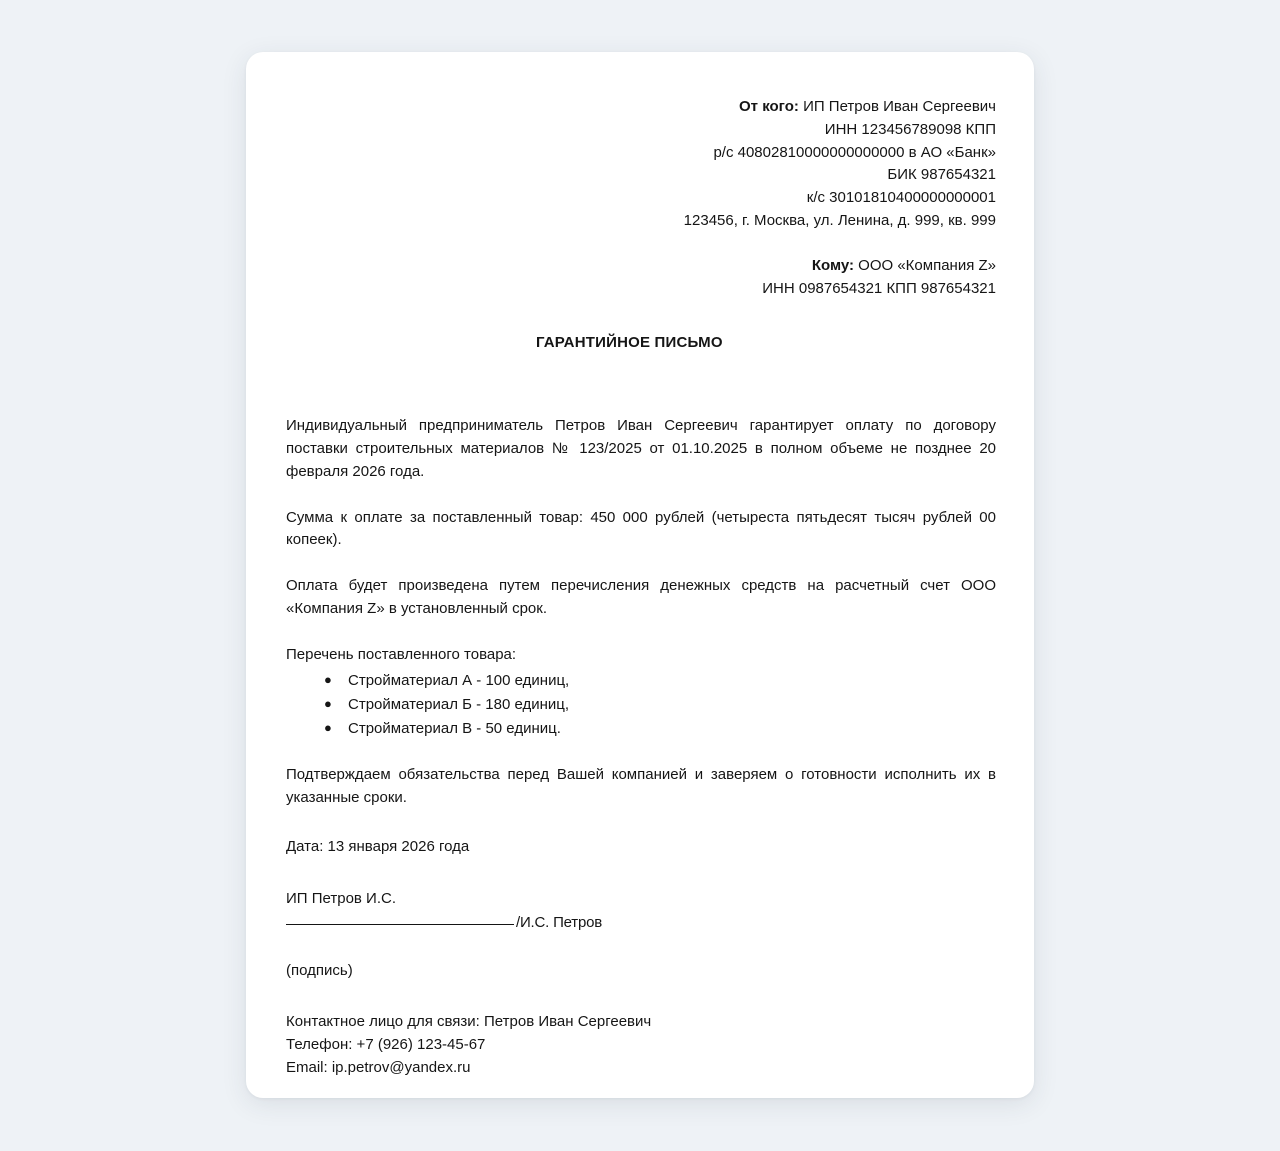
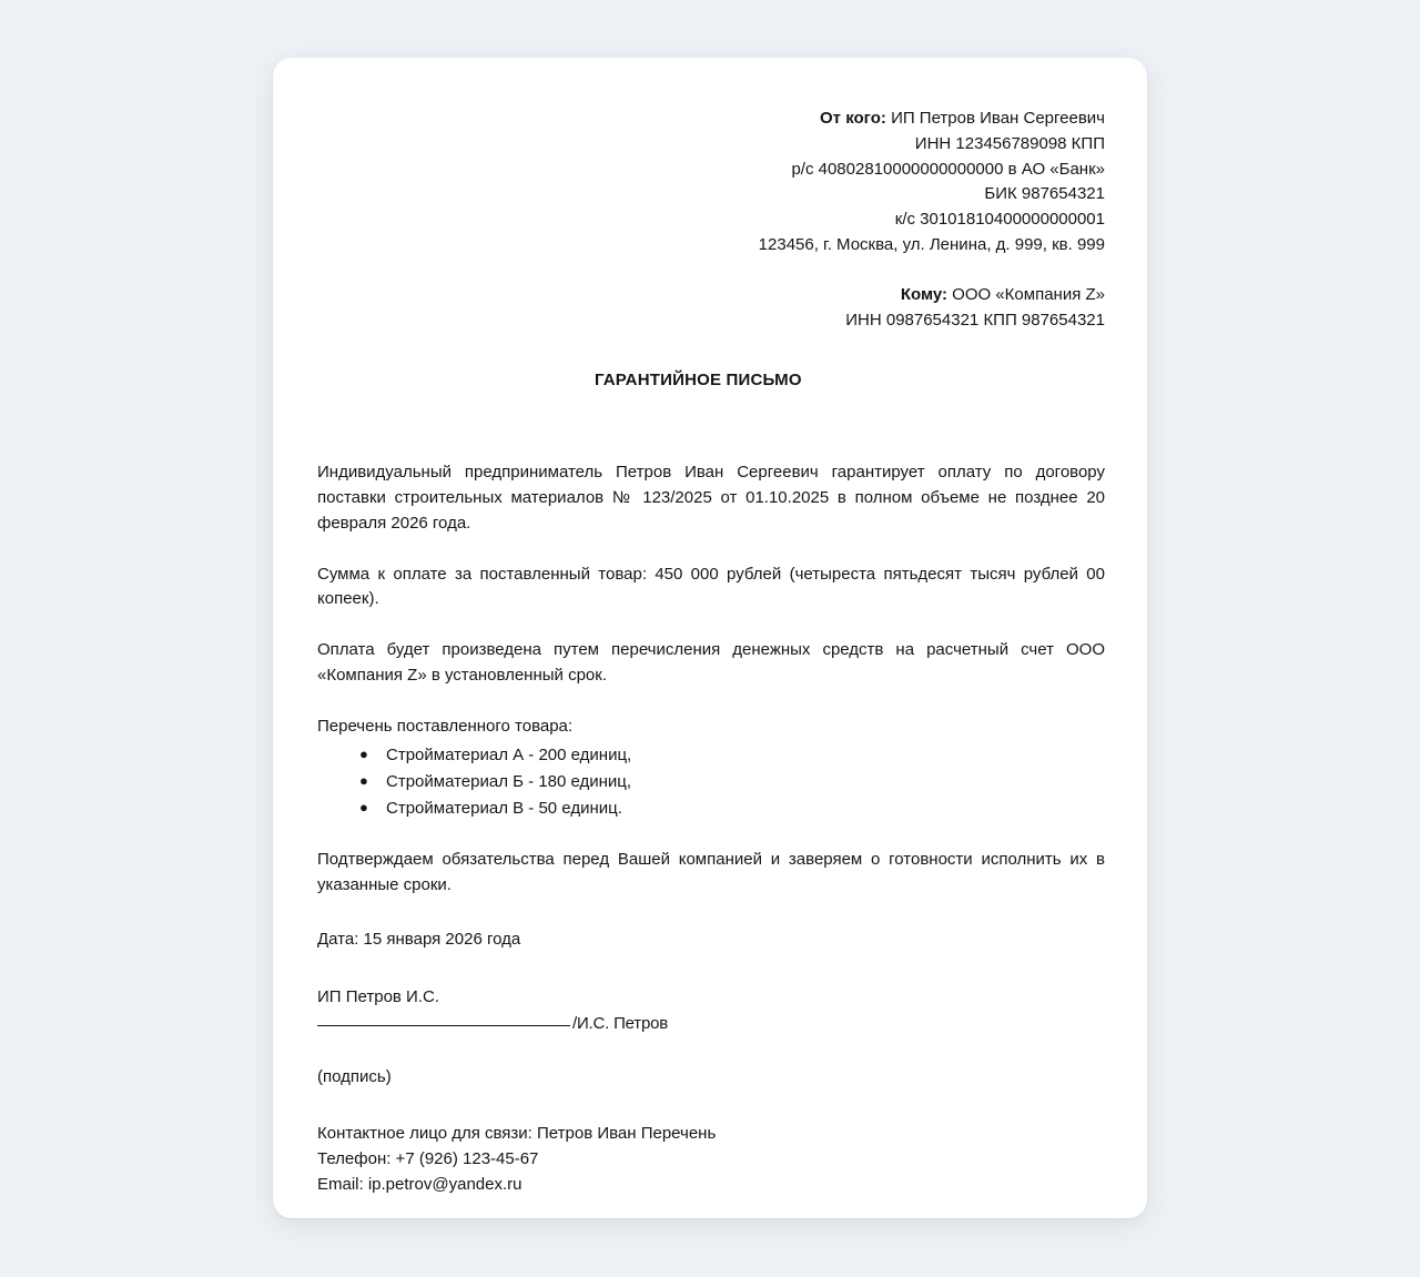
  От кого: ИП Петров Иван Сергеевич
  ИНН 123456789098 КПП
  р/с 40802810000000000000 в АО «Банк»
  БИК 987654321
  к/с 30101810400000000001
  123456, г. Москва, ул. Ленина, д. 999, кв. 999
  Кому: ООО «Компания Z»
  ИНН 0987654321 КПП 987654321
  ГАРАНТИЙНОЕ ПИСЬМО
  Индивидуальный предприниматель Петров Иван Сергеевич гарантирует оплату по договору поставки строительных материалов № 123/2025 от 01.10.2025 в полном объеме не позднее 20 февраля 2026 года.
  Сумма к оплате за поставленный товар: 450 000 рублей (четыреста пятьдесят тысяч рублей 00 копеек).
  Оплата будет произведена путем перечисления денежных средств на расчетный счет ООО «Компания Z» в установленный срок.
  Перечень поставленного товара:
  ●
- Стройматериал А - 100 единиц,
+ Стройматериал А - 200 единиц,
  ●
  Стройматериал Б - 180 единиц,
  ●
  Стройматериал В - 50 единиц.
  Подтверждаем обязательства перед Вашей компанией и заверяем о готовности исполнить их в указанные сроки.
- Дата: 13 января 2026 года
+ Дата: 15 января 2026 года
  ИП Петров И.С.
  /И.С. Петров
  (подпись)
- Контактное лицо для связи: Петров Иван Сергеевич
+ Контактное лицо для связи: Петров Иван Перечень
  Телефон: +7 (926) 123-45-67
  Email: ip.petrov@yandex.ru
